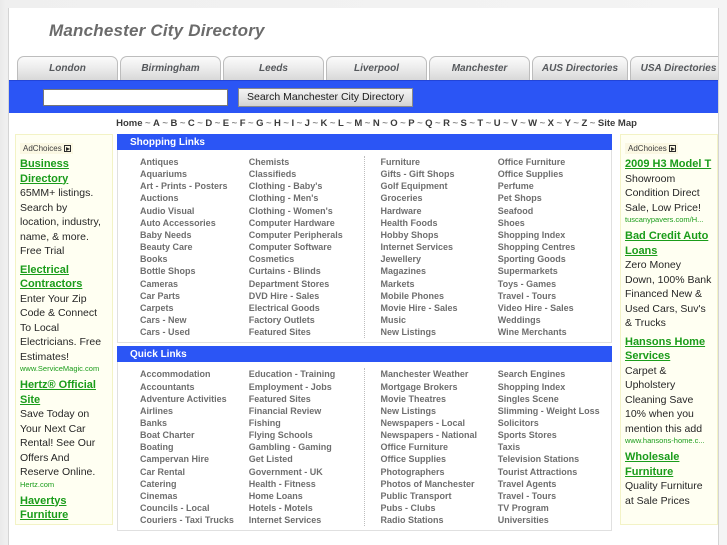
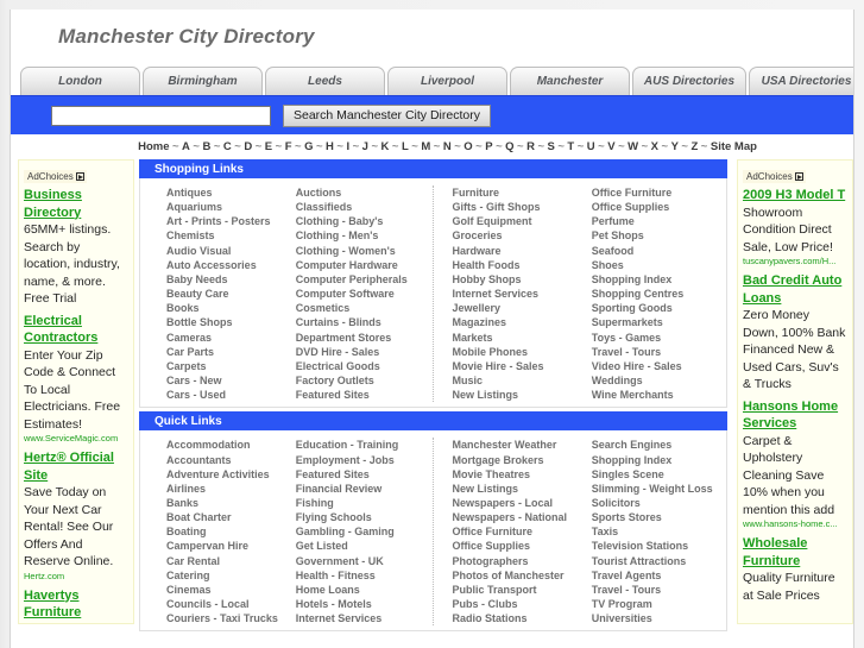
  Manchester City Directory
  London
  Birmingham
  Leeds
  Liverpool
  Manchester
  AUS Directories
  USA Directories
  Search Manchester City Directory
  Home
  ~
  A
  ~
  B
  ~
  C
  ~
  D
  ~
  E
  ~
  F
  ~
  G
  ~
  H
  ~
  I
  ~
  J
  ~
  K
  ~
  L
  ~
  M
  ~
  N
  ~
  O
  ~
  P
  ~
  Q
  ~
  R
  ~
  S
  ~
  T
  ~
  U
  ~
  V
  ~
  W
  ~
  X
  ~
  Y
  ~
  Z
  ~
  Site Map
  AdChoices
  Business Directory
  65MM+ listings. Search by location, industry, name, & more. Free Trial
  Electrical Contractors
  Enter Your Zip Code & Connect To Local Electricians. Free Estimates!
  www.ServiceMagic.com
  Hertz® Official Site
  Save Today on Your Next Car Rental! See Our Offers And Reserve Online.
  Hertz.com
  Havertys Furniture
  Shopping Links
  Antiques
  Aquariums
  Art - Prints - Posters
- Auctions
+ Chemists
  Audio Visual
  Auto Accessories
  Baby Needs
  Beauty Care
  Books
  Bottle Shops
  Cameras
  Car Parts
  Carpets
  Cars - New
  Cars - Used
- Chemists
+ Auctions
  Classifieds
  Clothing - Baby's
  Clothing - Men's
  Clothing - Women's
  Computer Hardware
  Computer Peripherals
  Computer Software
  Cosmetics
  Curtains - Blinds
  Department Stores
  DVD Hire - Sales
  Electrical Goods
  Factory Outlets
  Featured Sites
  Furniture
  Gifts - Gift Shops
  Golf Equipment
  Groceries
  Hardware
  Health Foods
  Hobby Shops
  Internet Services
  Jewellery
  Magazines
  Markets
  Mobile Phones
  Movie Hire - Sales
  Music
  New Listings
  Office Furniture
  Office Supplies
  Perfume
  Pet Shops
  Seafood
  Shoes
  Shopping Index
  Shopping Centres
  Sporting Goods
  Supermarkets
  Toys - Games
  Travel - Tours
  Video Hire - Sales
  Weddings
  Wine Merchants
  Quick Links
  Accommodation
  Accountants
  Adventure Activities
  Airlines
  Banks
  Boat Charter
  Boating
  Campervan Hire
  Car Rental
  Catering
  Cinemas
  Councils - Local
  Couriers - Taxi Trucks
  Education - Training
  Employment - Jobs
  Featured Sites
  Financial Review
  Fishing
  Flying Schools
  Gambling - Gaming
  Get Listed
  Government - UK
  Health - Fitness
  Home Loans
  Hotels - Motels
  Internet Services
  Manchester Weather
  Mortgage Brokers
  Movie Theatres
  New Listings
  Newspapers - Local
  Newspapers - National
  Office Furniture
  Office Supplies
  Photographers
  Photos of Manchester
  Public Transport
  Pubs - Clubs
  Radio Stations
  Search Engines
  Shopping Index
  Singles Scene
  Slimming - Weight Loss
  Solicitors
  Sports Stores
  Taxis
  Television Stations
  Tourist Attractions
  Travel Agents
  Travel - Tours
  TV Program
  Universities
  AdChoices
  2009 H3 Model T
  Showroom Condition Direct Sale, Low Price!
  tuscanypavers.com/H...
  Bad Credit Auto Loans
  Zero Money Down, 100% Bank Financed New & Used Cars, Suv's & Trucks
  Hansons Home Services
  Carpet & Upholstery Cleaning Save 10% when you mention this add
  www.hansons-home.c...
  Wholesale Furniture
  Quality Furniture at Sale Prices
